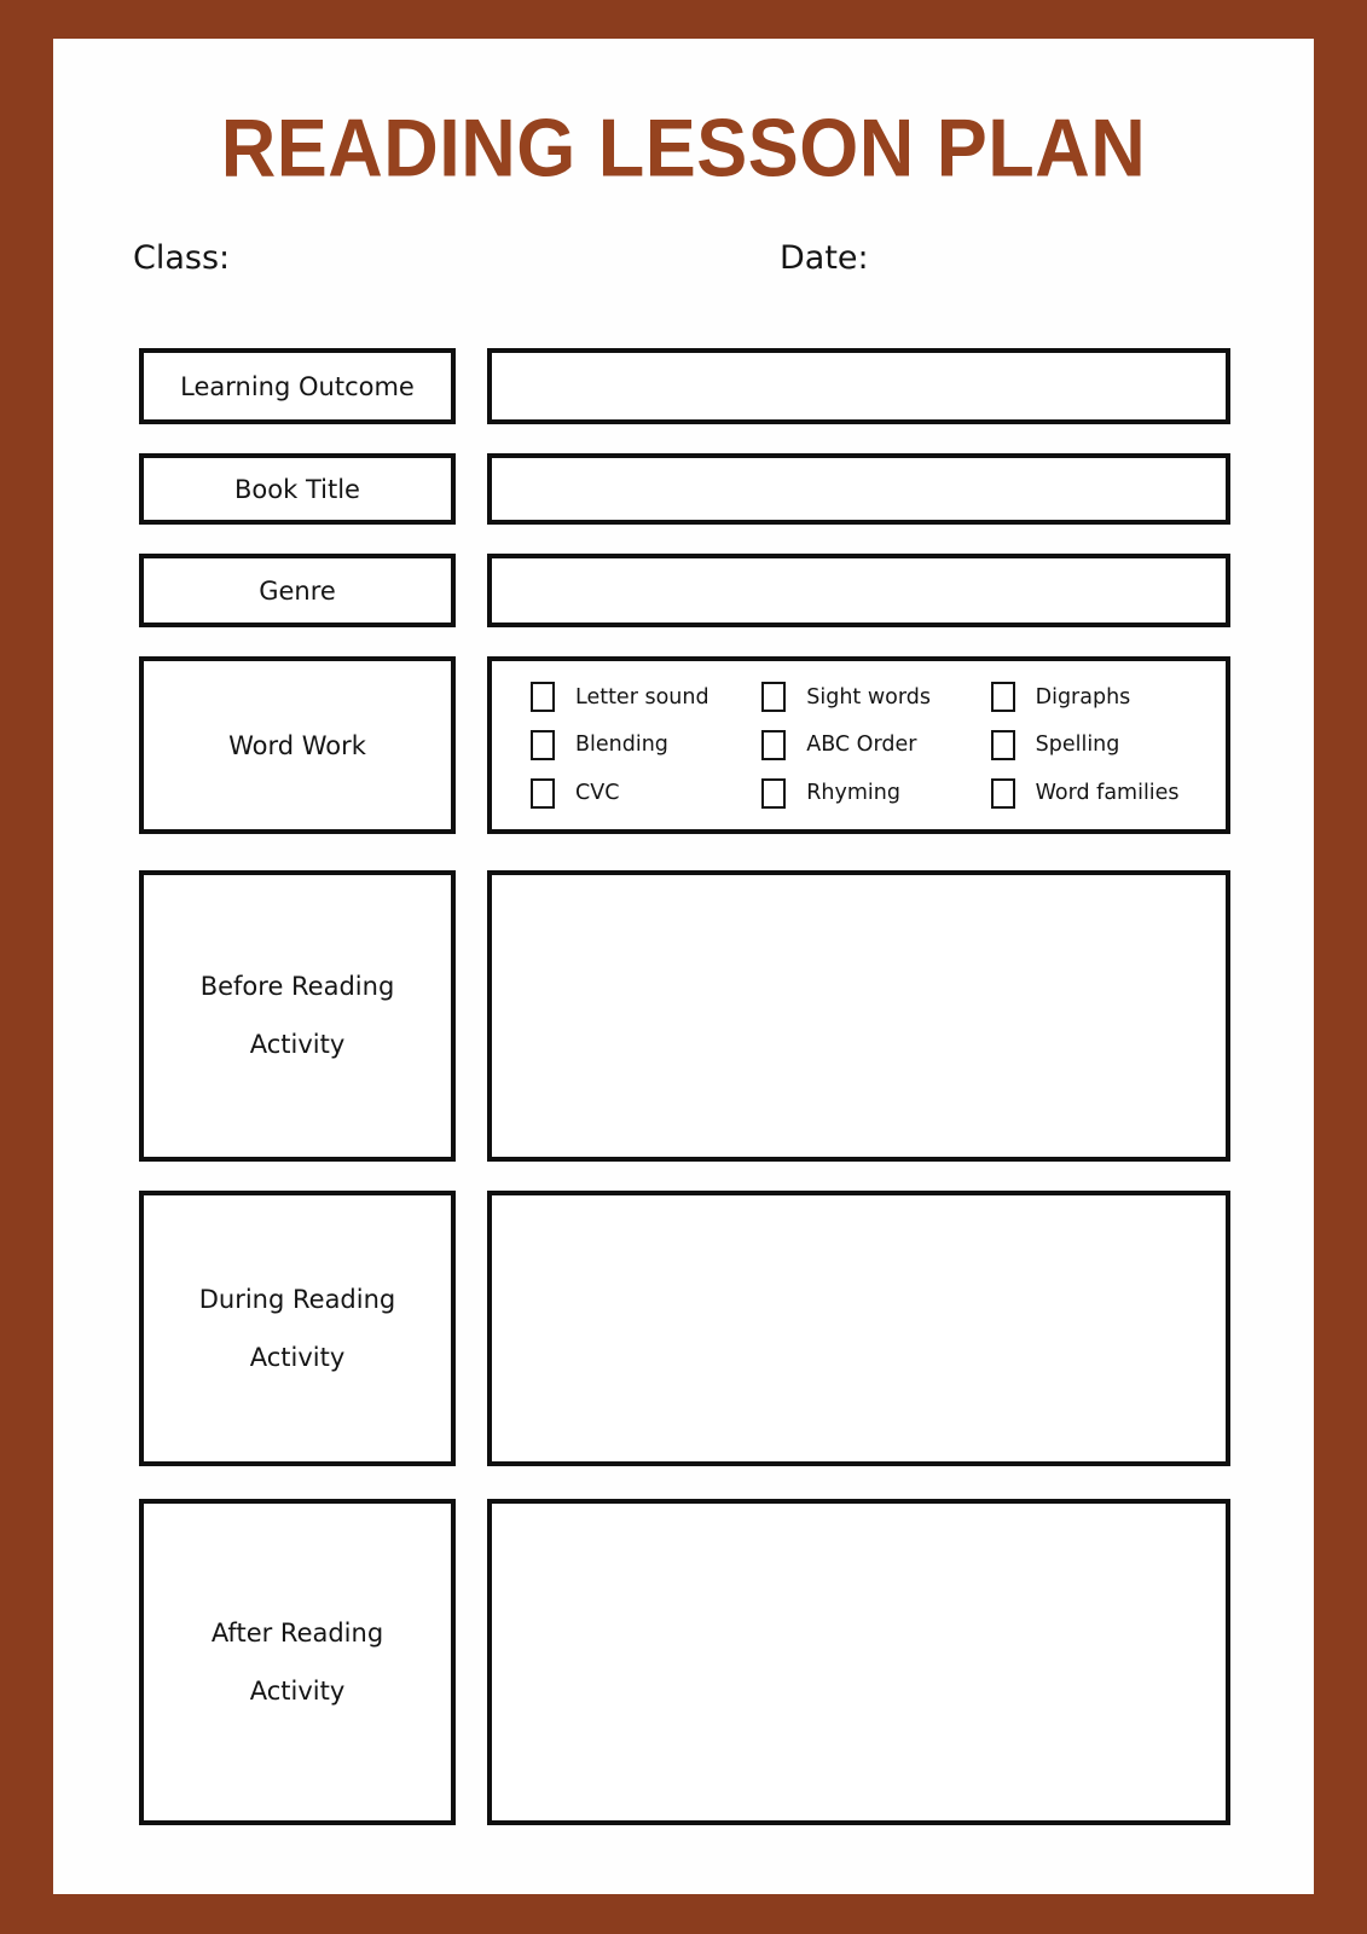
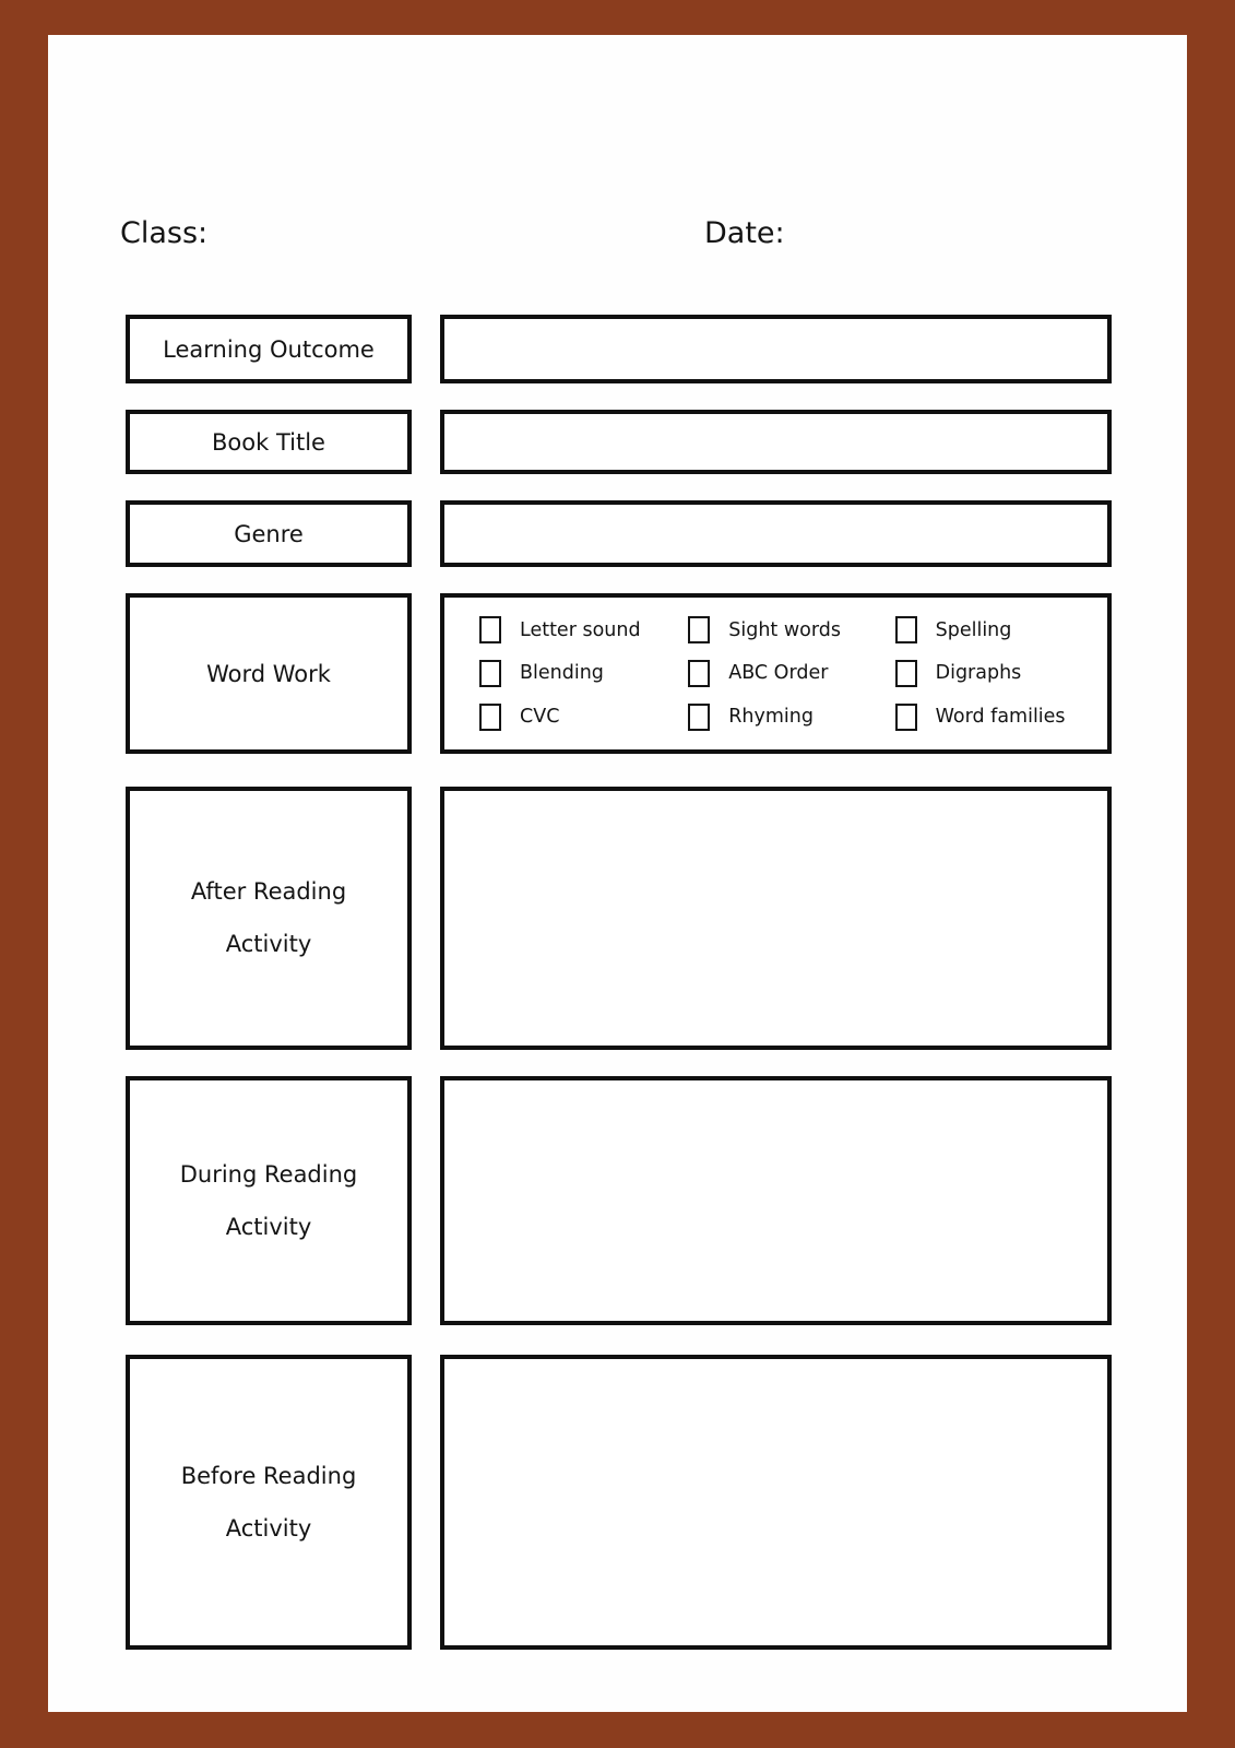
- READING LESSON PLAN
  Class:
  Date:
  Learning Outcome
  Book Title
  Genre
  Word Work
  Letter sound
  Sight words
- Digraphs
+ Spelling
  Blending
  ABC Order
- Spelling
+ Digraphs
  CVC
  Rhyming
  Word families
- Before Reading
+ After Reading
  Activity
  During Reading
  Activity
- After Reading
+ Before Reading
  Activity
